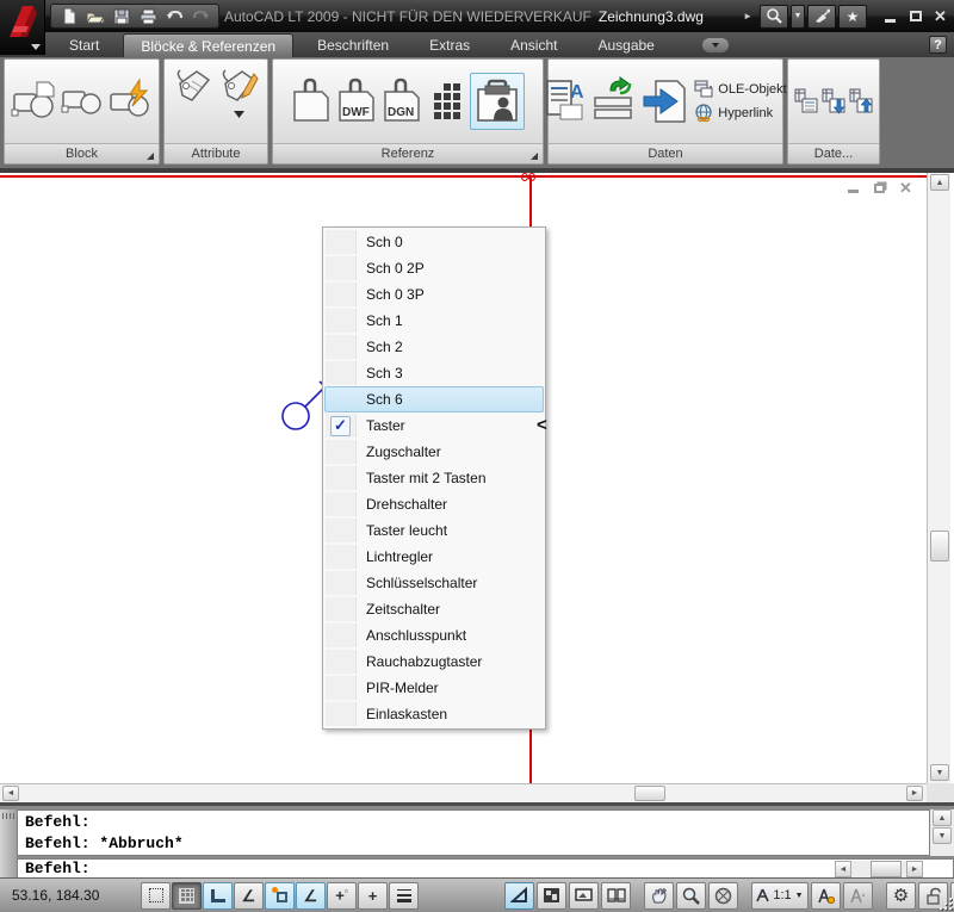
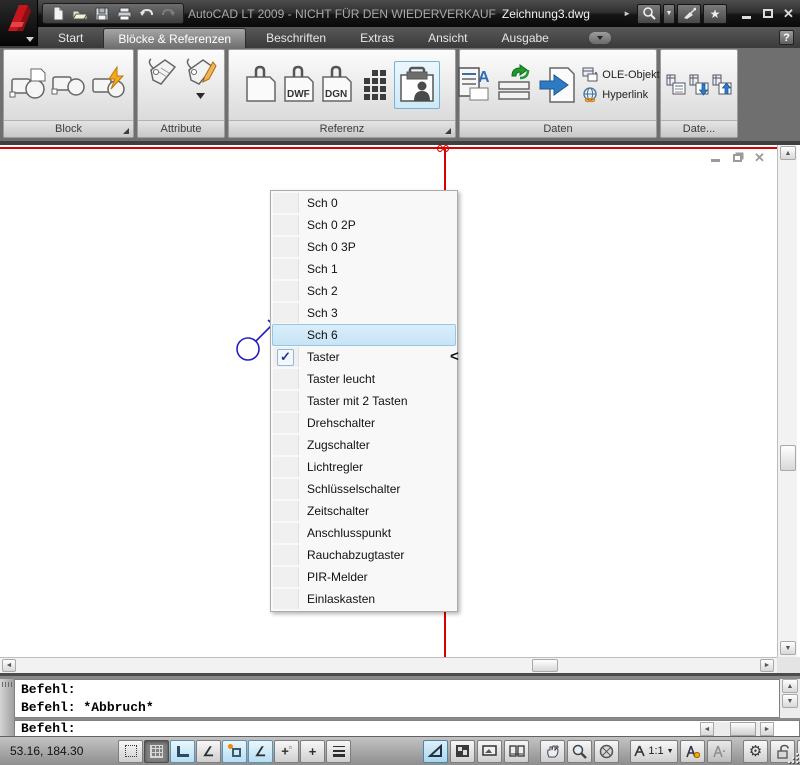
  AutoCAD LT 2009 - NICHT FÜR DEN WIEDERVERKAUF
  Zeichnung3.dwg
  ►
  ★
  ✕
  Start
  Blöcke & Referenzen
  Beschriften
  Extras
  Ansicht
  Ausgabe
  ?
  Block
  Attribute
  DWF
  DGN
  Referenz
  A
  OLE-Objekt
  Hyperlink
  Daten
  Date...
  ✕
  Sch 0
  Sch 0 2P
  Sch 0 3P
  Sch 1
  Sch 2
  Sch 3
  Sch 6
  ✓
  Taster
- Zugschalter
+ Taster leucht
  Taster mit 2 Tasten
  Drehschalter
- Taster leucht
+ Zugschalter
  Lichtregler
  Schlüsselschalter
  Zeitschalter
  Anschlusspunkt
  Rauchabzugtaster
  PIR-Melder
  Einlaskasten
  <
  Befehl:
  Befehl: *Abbruch*
  Befehl:
  53.16, 184.30
  ∠
  ∠
  +
  +
  1:1
  ⚙
